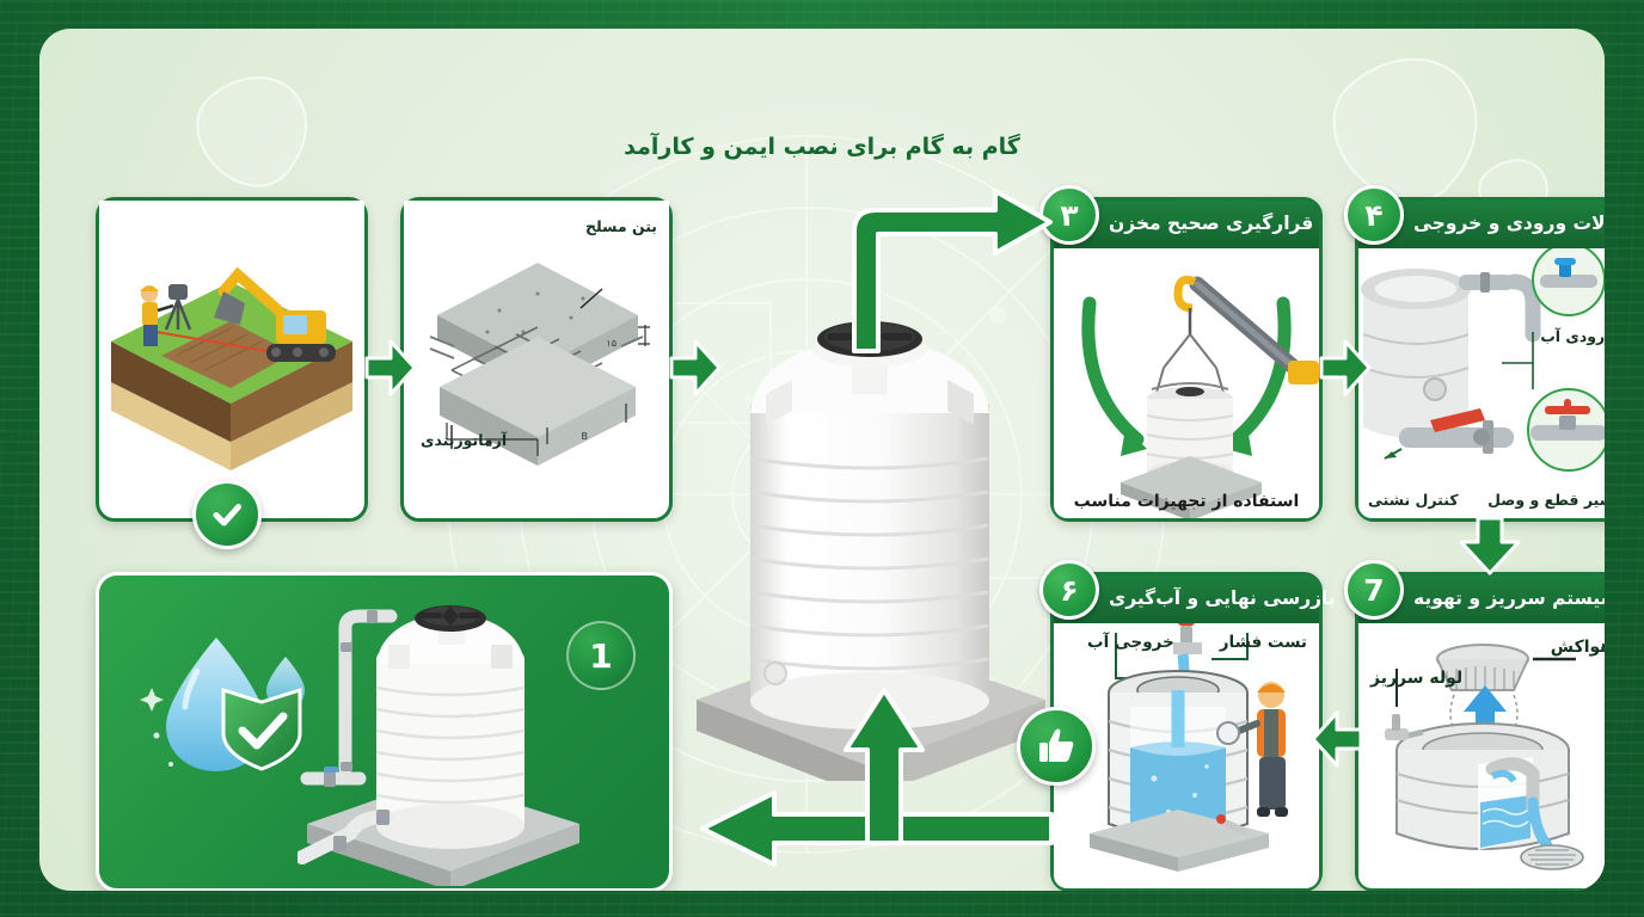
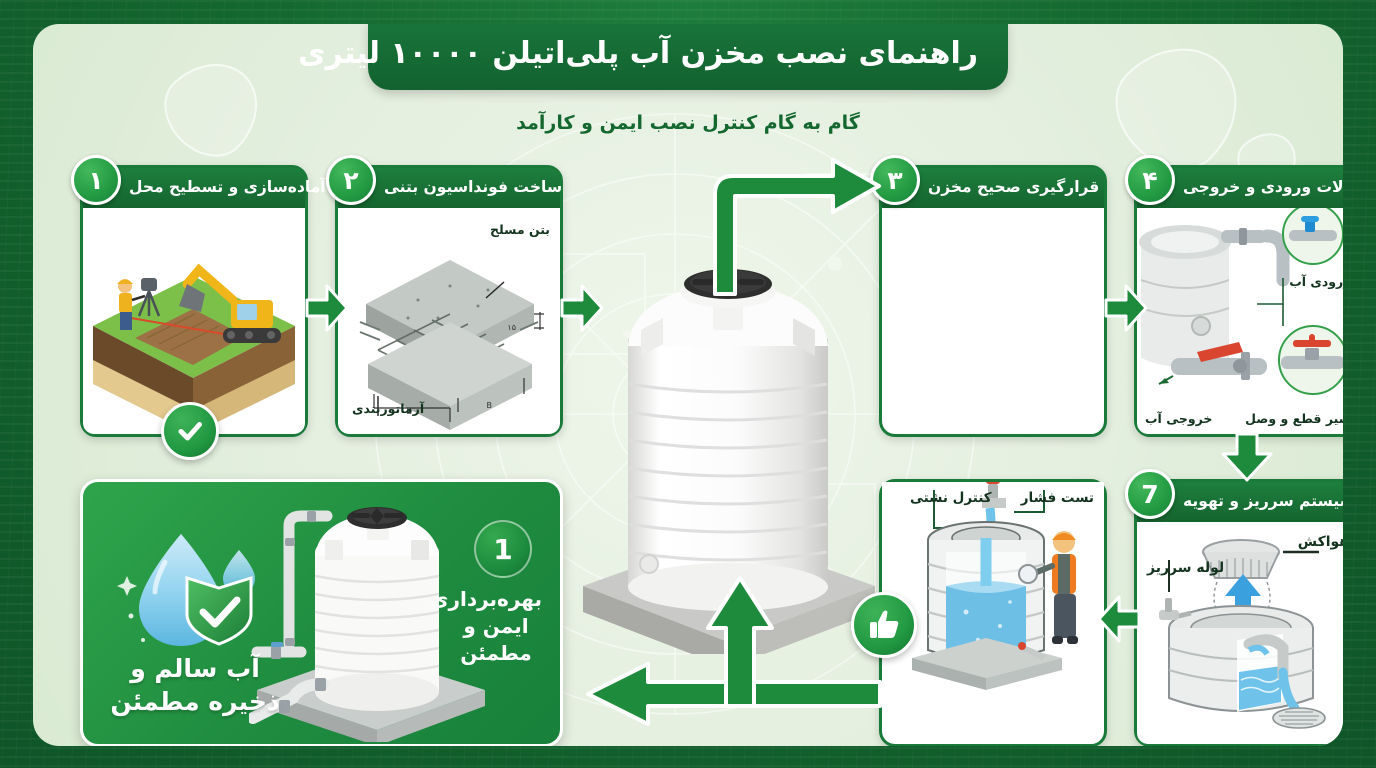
+ راهنمای نصب مخزن آب پلی‌اتیلن ۱۰۰۰۰ لیتری
- گام به گام برای نصب ایمن و کارآمد
+ گام به گام کنترل نصب ایمن و کارآمد
+ ۱
+ آماده‌سازی و تسطیح محل
+ ۲
+ ساخت فونداسیون بتنی
  ۱۵
  B
  B
  بتن مسلح
  آرماتوربندی
  ۳
  قرارگیری صحیح مخزن
- استفاده از تجهیزات مناسب
  ۴
  لات ورودی و خروجی
  رودی آب
- کنترل نشتی
+ خروجی آب
  یر قطع و وصل
  7
  یستم سرریز و تهویه
  واکش
  لوله سرریز
- ۶
- بازرسی نهایی و آب‌گیری
  تست فشار
- خروجی آب
+ کنترل نشتی
  1
+ بهره‌برداری ایمن و مطمئن
+ آب سالم و ذخیره مطمئن
